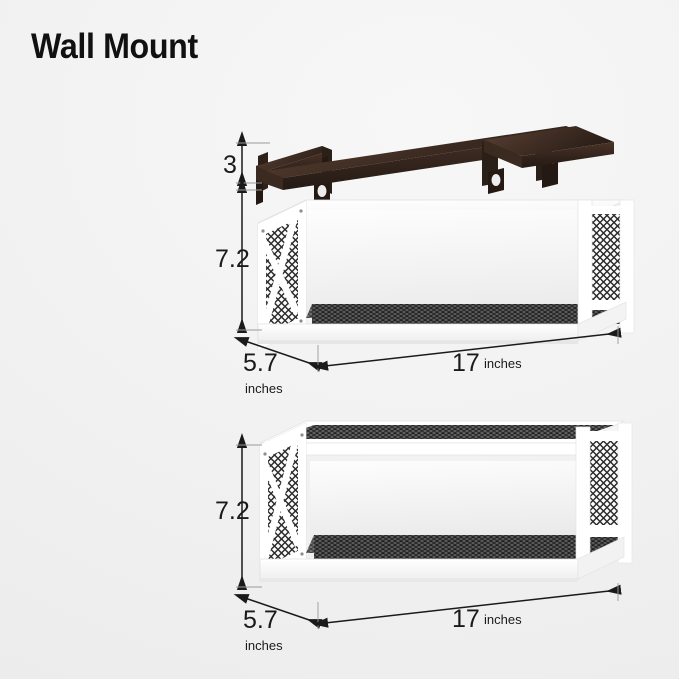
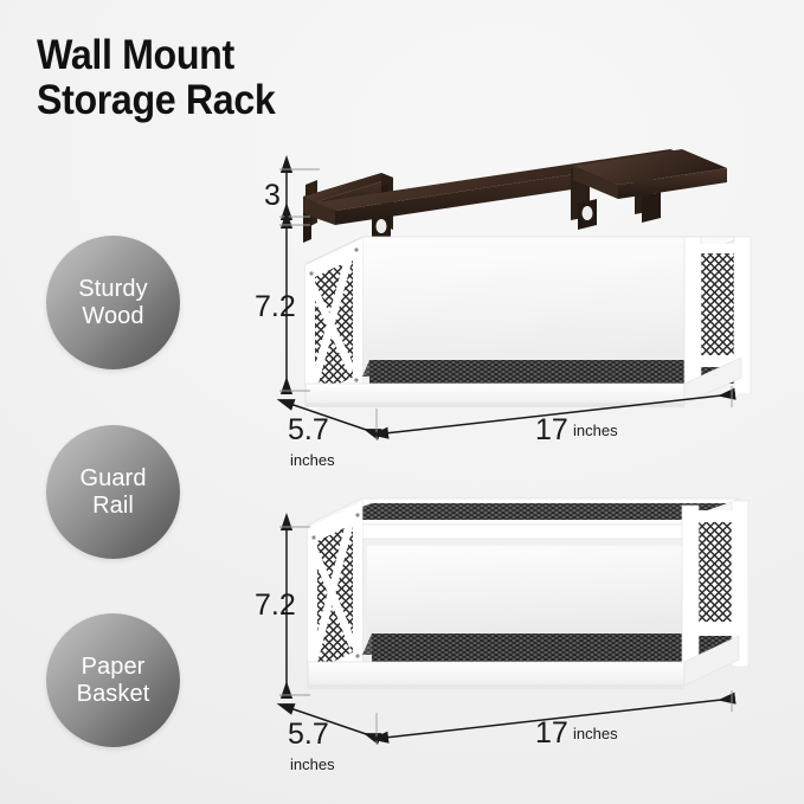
  Wall Mount
+ Storage Rack
+ Sturdy
+ Wood
+ Guard
+ Rail
+ Paper
+ Basket
  3
  7.2
  5.7
  inches
  17
  inches
  7.2
  5.7
  inches
  17
  inches
